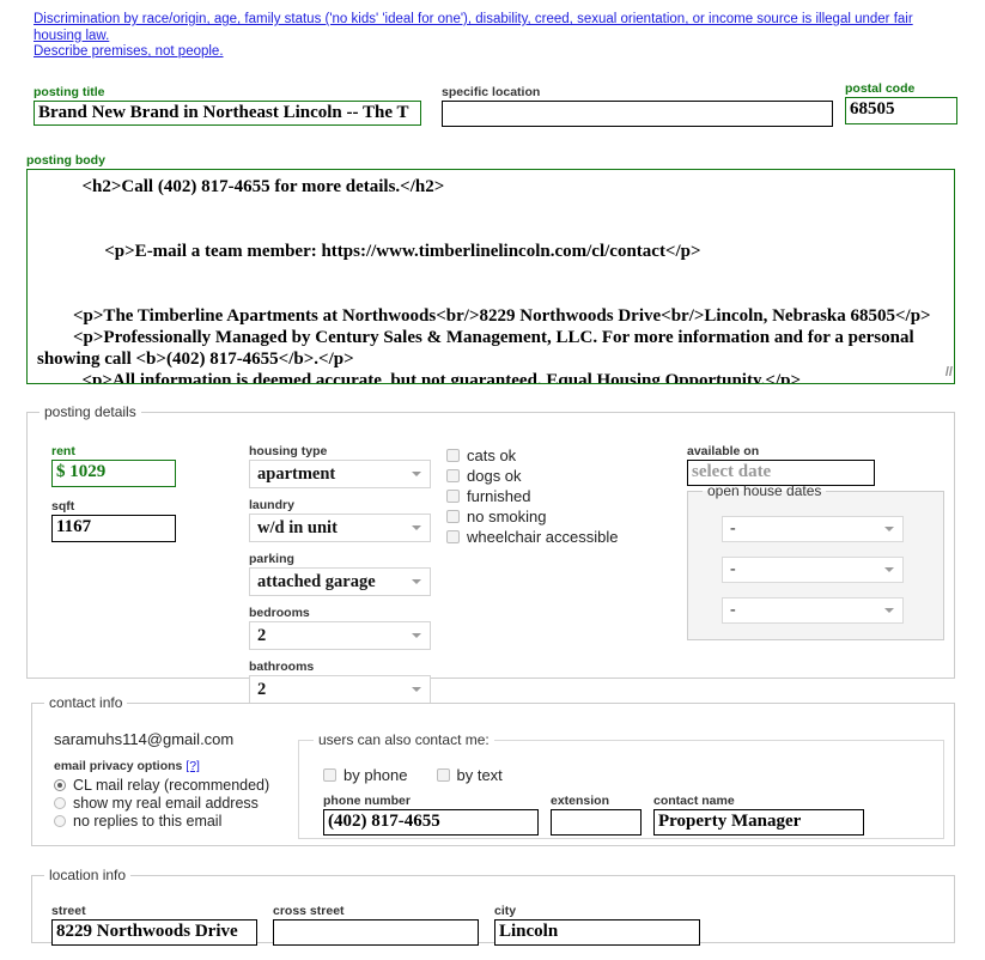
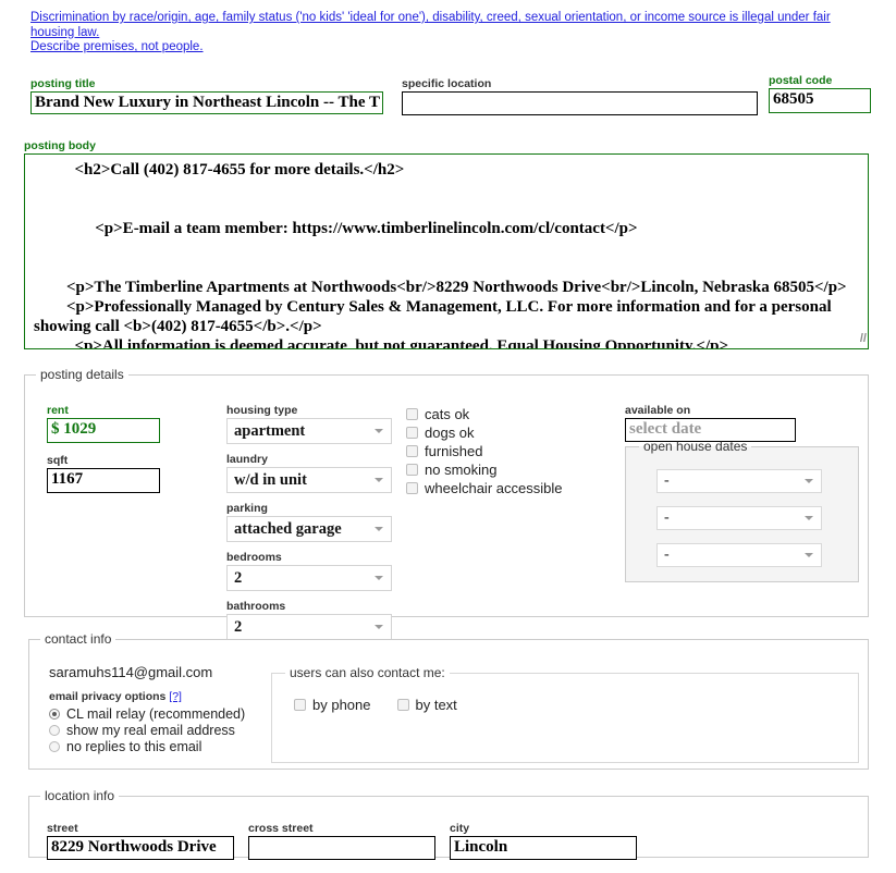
  Discrimination by race/origin, age, family status ('no kids' 'ideal for one'), disability, creed, sexual orientation, or income source is illegal under fair housing law.
  Describe premises, not people.
  posting title
- Brand New Brand in Northeast Lincoln -- The T
+ Brand New Luxury in Northeast Lincoln -- The T
  specific location
  postal code
  68505
  posting body
  <h2>Call (402) 817-4655 for more details.</h2>
  <p>E-mail a team member: https://www.timberlinelincoln.com/cl/contact</p>
  <p>The Timberline Apartments at Northwoods<br/>8229 Northwoods Drive<br/>Lincoln, Nebraska 68505</p>
  <p>Professionally Managed by Century Sales & Management, LLC. For more information and for a personal showing call <b>(402) 817-4655</b>.</p>
  <p>All information is deemed accurate, but not guaranteed. Equal Housing Opportunity.</p>
  //
  posting details
  rent
  $ 1029
  sqft
  1167
  housing type
  apartment
  laundry
  w/d in unit
  parking
  attached garage
  bedrooms
  2
  bathrooms
  2
  cats ok
  dogs ok
  furnished
  no smoking
  wheelchair accessible
  available on
  select date
  open house dates
  -
  -
  -
  contact info
  saramuhs114@gmail.com
  email privacy options [?]
  CL mail relay (recommended)
  show my real email address
  no replies to this email
  users can also contact me:
  by phone
  by text
- phone number
- (402) 817-4655
- extension
- contact name
- Property Manager
  location info
  street
  8229 Northwoods Drive
  cross street
  city
  Lincoln
